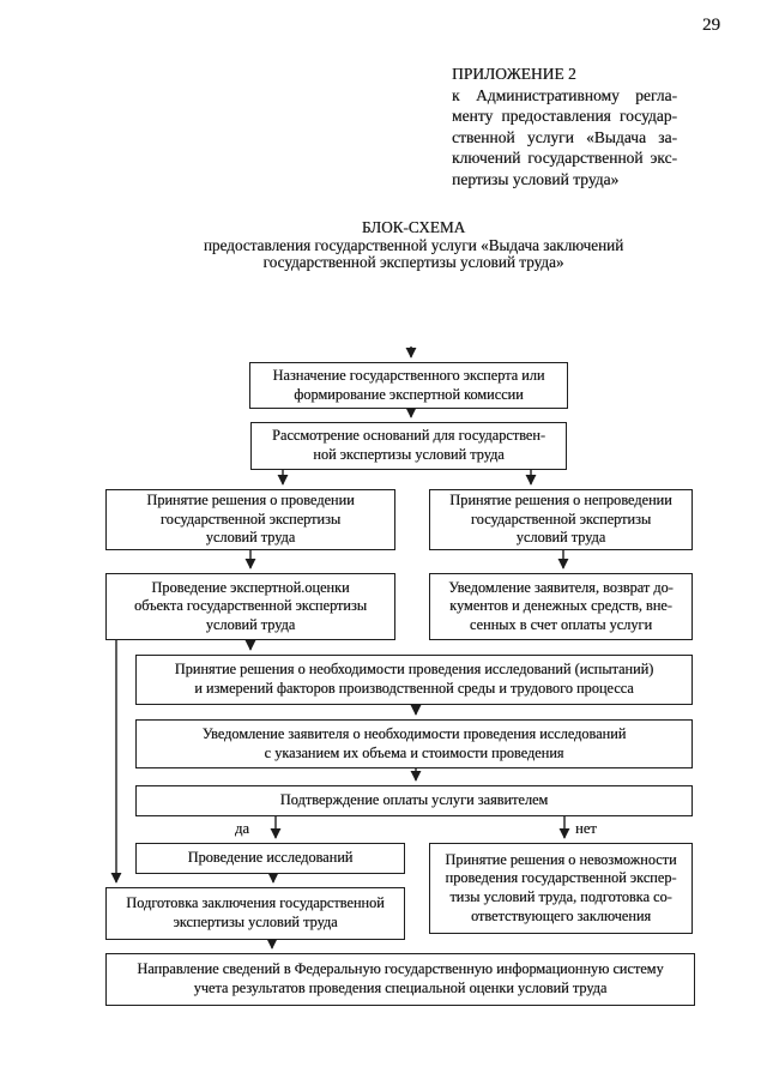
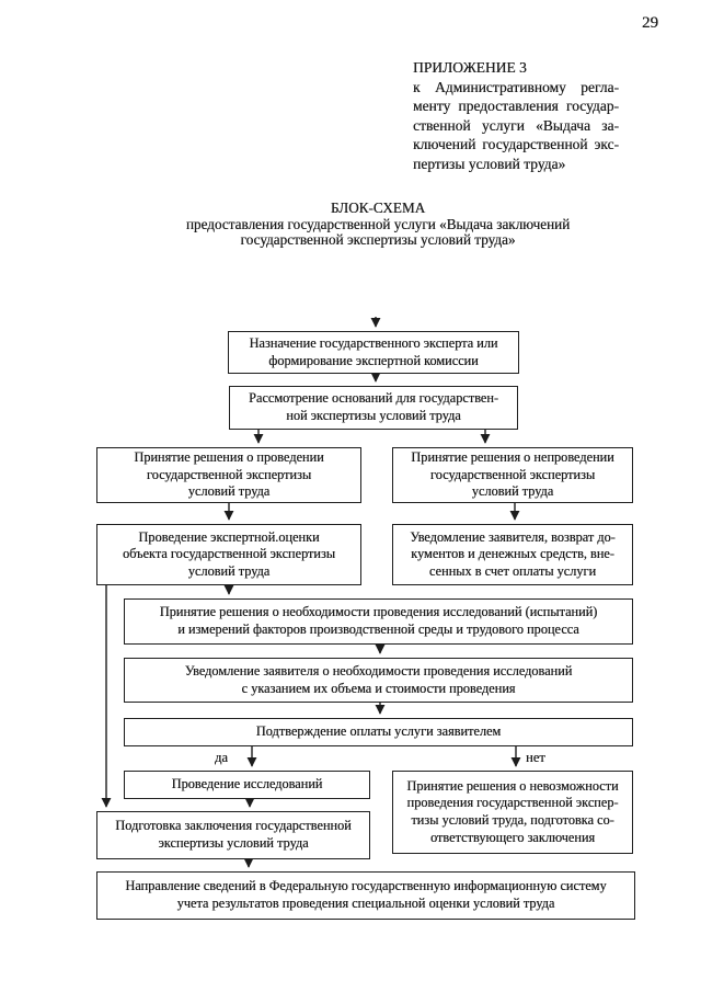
  29
- ПРИЛОЖЕНИЕ 2
+ ПРИЛОЖЕНИЕ 3
  к Административному регла-
  менту предоставления государ-
  ственной услуги «Выдача за-
  ключений государственной экс-
  пертизы условий труда»
  БЛОК-СХЕМА
  предоставления государственной услуги «Выдача заключений
  государственной экспертизы условий труда»
  Назначение государственного эксперта или
  формирование экспертной комиссии
  Рассмотрение оснований для государствен-
  ной экспертизы условий труда
  Принятие решения о проведении
  государственной экспертизы
  условий труда
  Принятие решения о непроведении
  государственной экспертизы
  условий труда
  Проведение экспертной.оценки
  объекта государственной экспертизы
  условий труда
  Уведомление заявителя, возврат до-
  кументов и денежных средств, вне-
  сенных в счет оплаты услуги
  Принятие решения о необходимости проведения исследований (испытаний)
  и измерений факторов производственной среды и трудового процесса
  Уведомление заявителя о необходимости проведения исследований
  с указанием их объема и стоимости проведения
  Подтверждение оплаты услуги заявителем
  Проведение исследований
  Подготовка заключения государственной
  экспертизы условий труда
  Принятие решения о невозможности
  проведения государственной экспер-
  тизы условий труда, подготовка со-
  ответствующего заключения
  Направление сведений в Федеральную государственную информационную систему
  учета результатов проведения специальной оценки условий труда
  да
  нет
